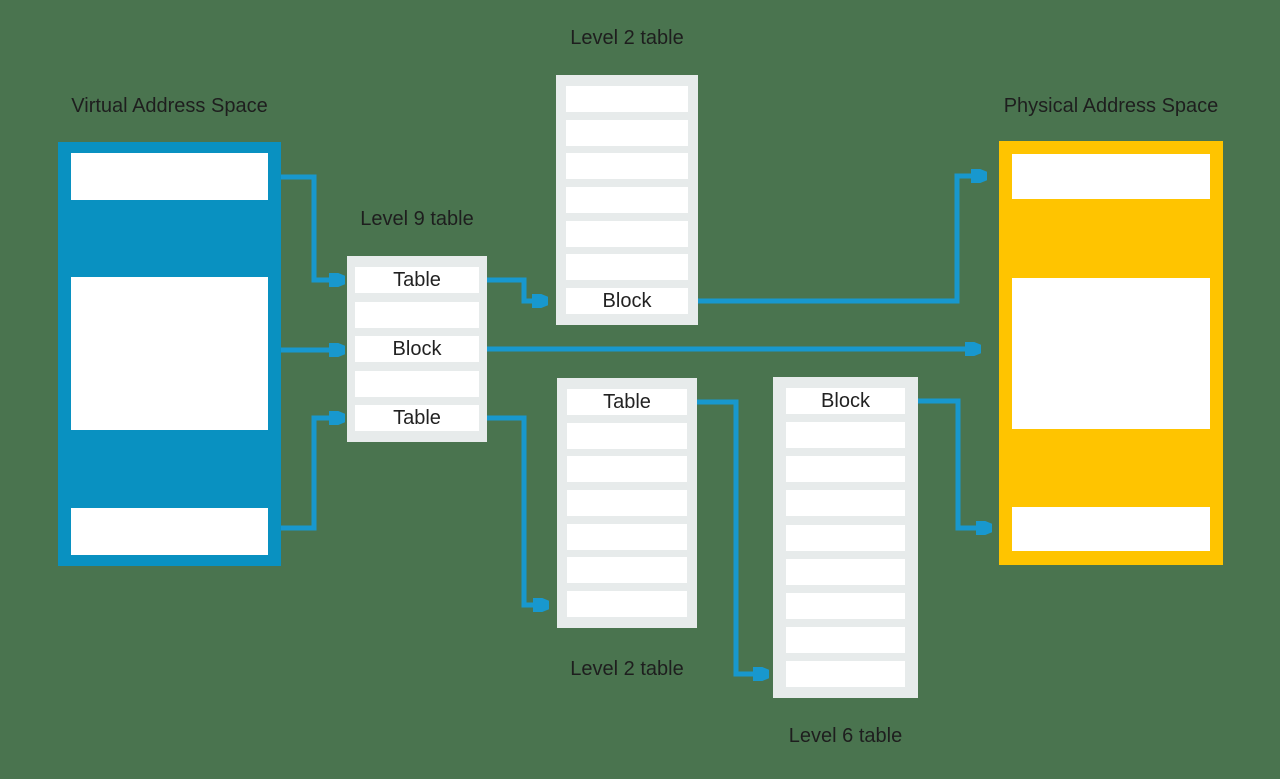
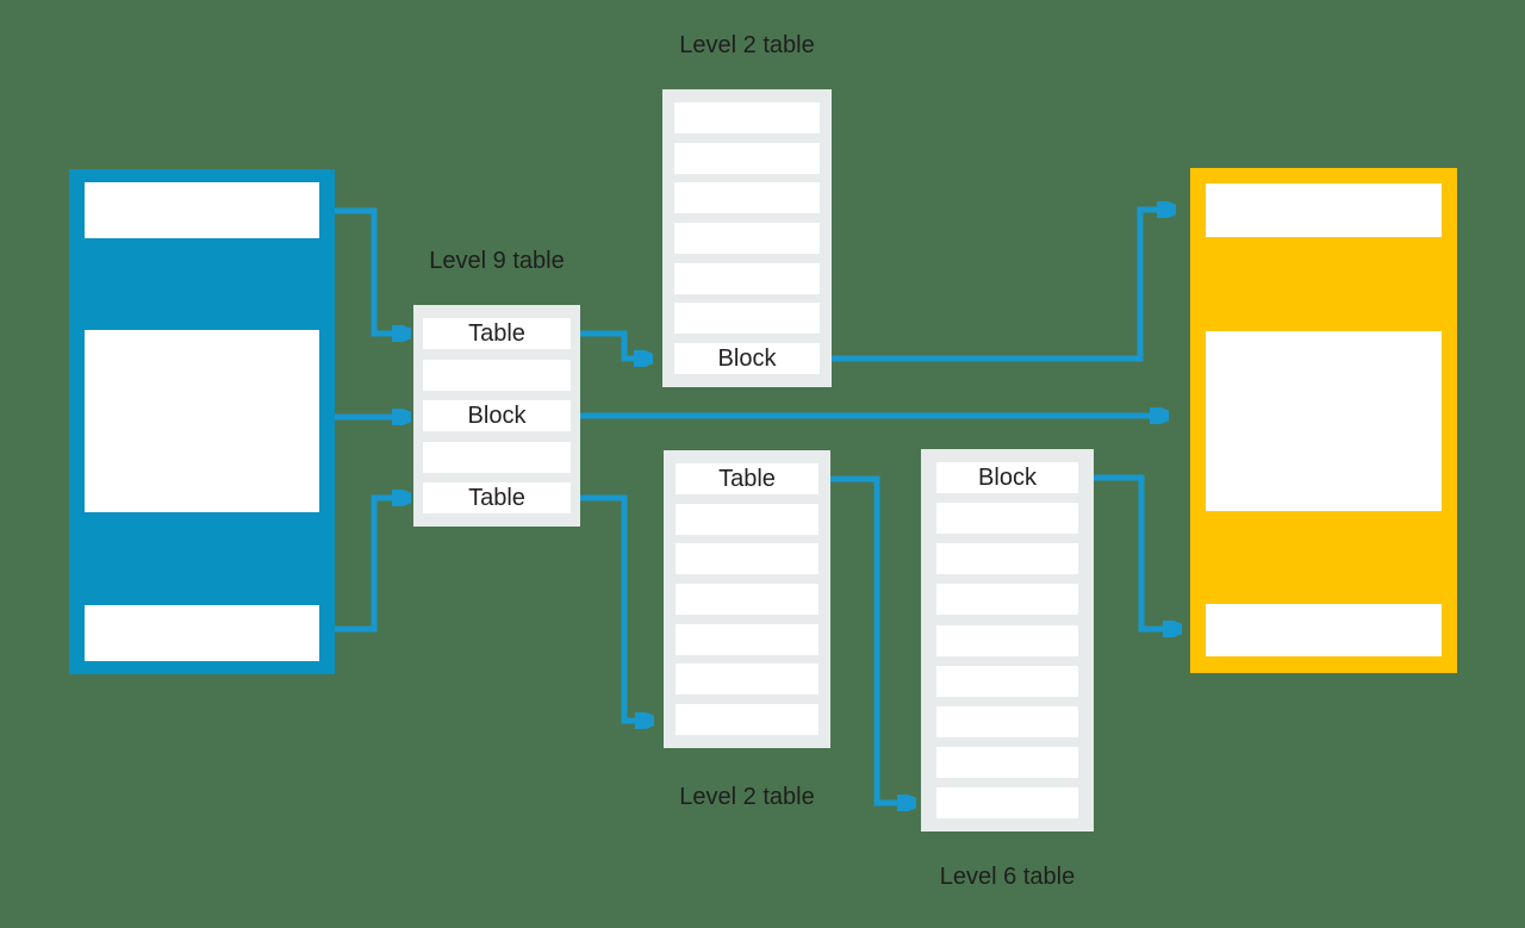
- Virtual Address Space
- Physical Address Space
  Level 2 table
  Level 9 table
  Level 2 table
  Level 6 table
  Table
  Block
  Table
  Block
  Table
  Block
